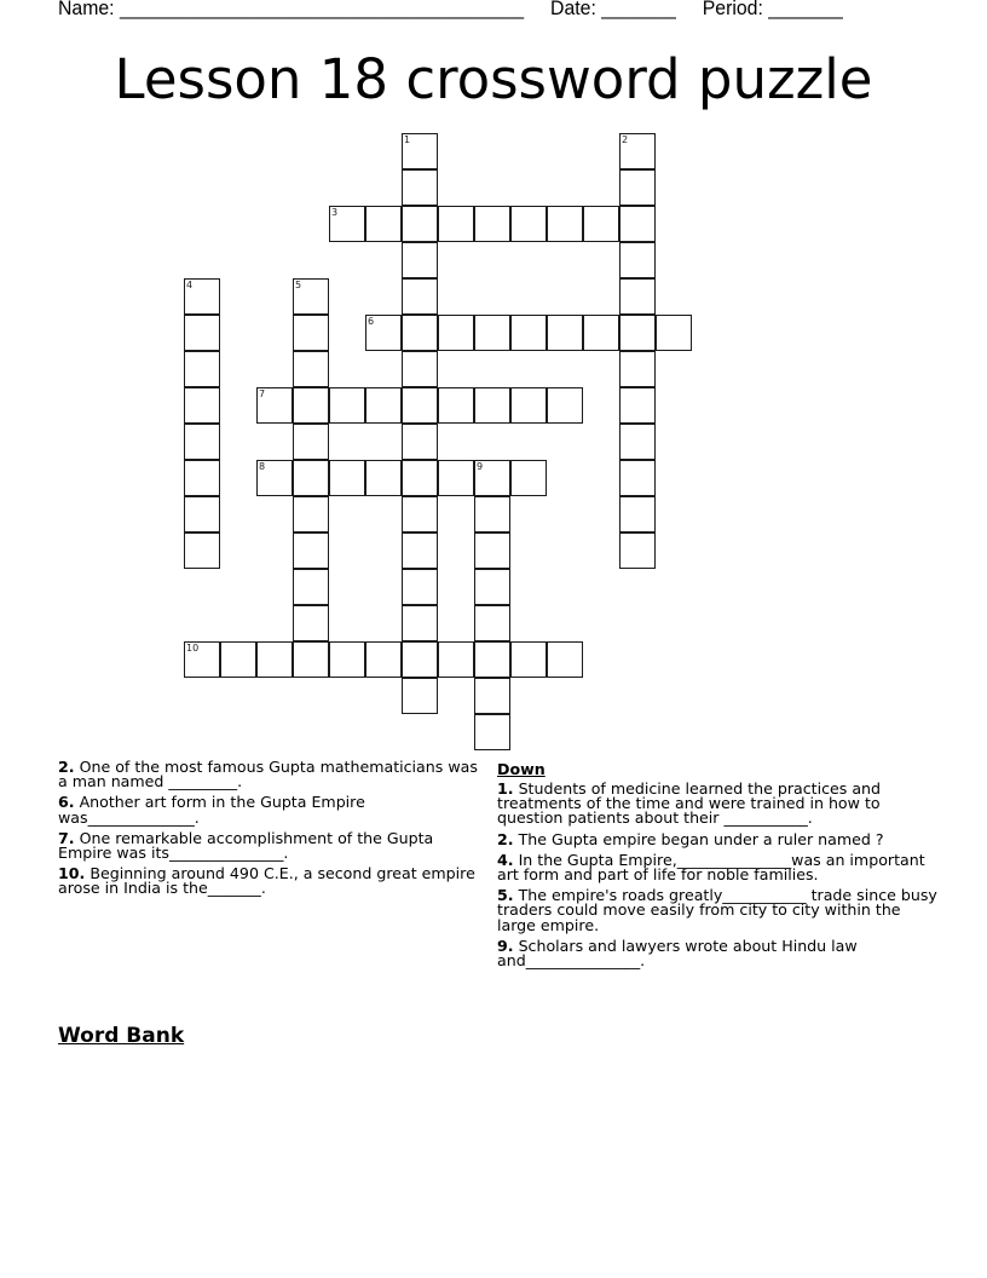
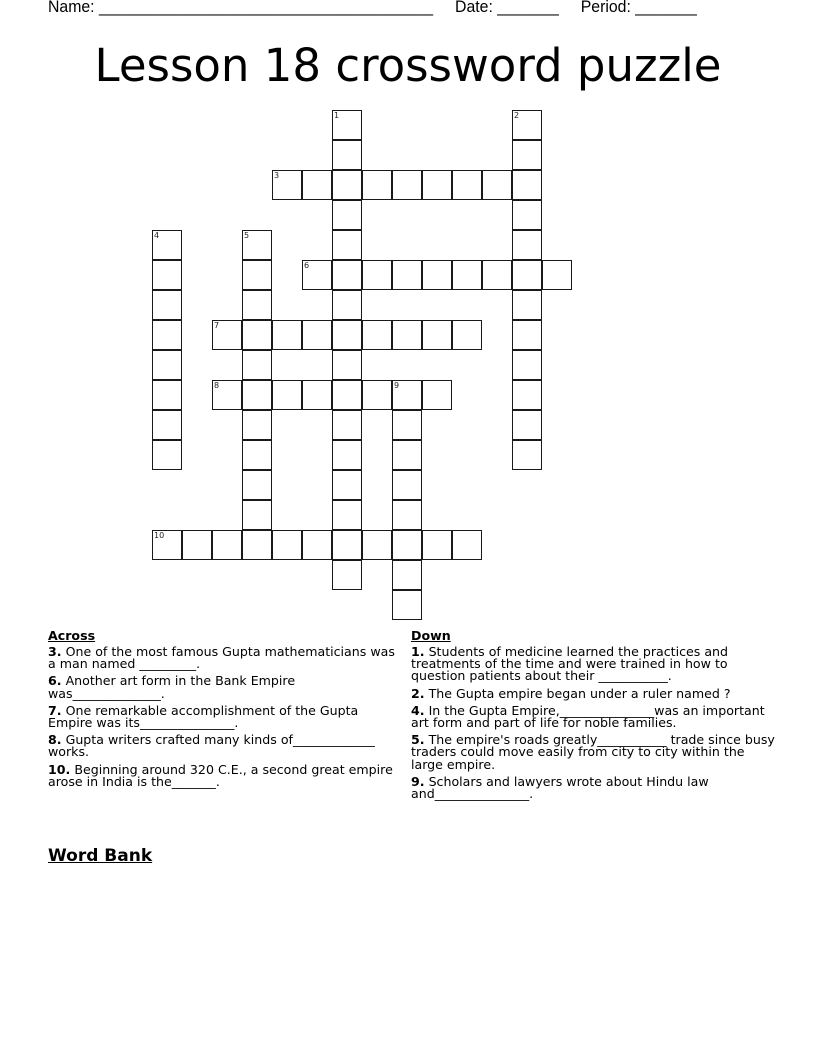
  Name: ______________________________________ Date: _______ Period: _______
  Lesson 18 crossword puzzle
  1
  2
  3
  4
  5
  6
  7
  8
  9
  10
+ Across
- 2. One of the most famous Gupta mathematicians was a man named _________.
+ 3. One of the most famous Gupta mathematicians was a man named _________.
- 6. Another art form in the Gupta Empire was______________.
+ 6. Another art form in the Bank Empire was______________.
  7. One remarkable accomplishment of the Gupta Empire was its_______________.
+ 8. Gupta writers crafted many kinds of_____________ works.
- 10. Beginning around 490 C.E., a second great empire arose in India is the_______.
+ 10. Beginning around 320 C.E., a second great empire arose in India is the_______.
  Down
  1. Students of medicine learned the practices and treatments of the time and were trained in how to question patients about their ___________.
  2. The Gupta empire began under a ruler named ?
  4. In the Gupta Empire,_______________was an important art form and part of life for noble families.
  5. The empire's roads greatly___________ trade since busy traders could move easily from city to city within the large empire.
  9. Scholars and lawyers wrote about Hindu law and_______________.
  Word Bank
